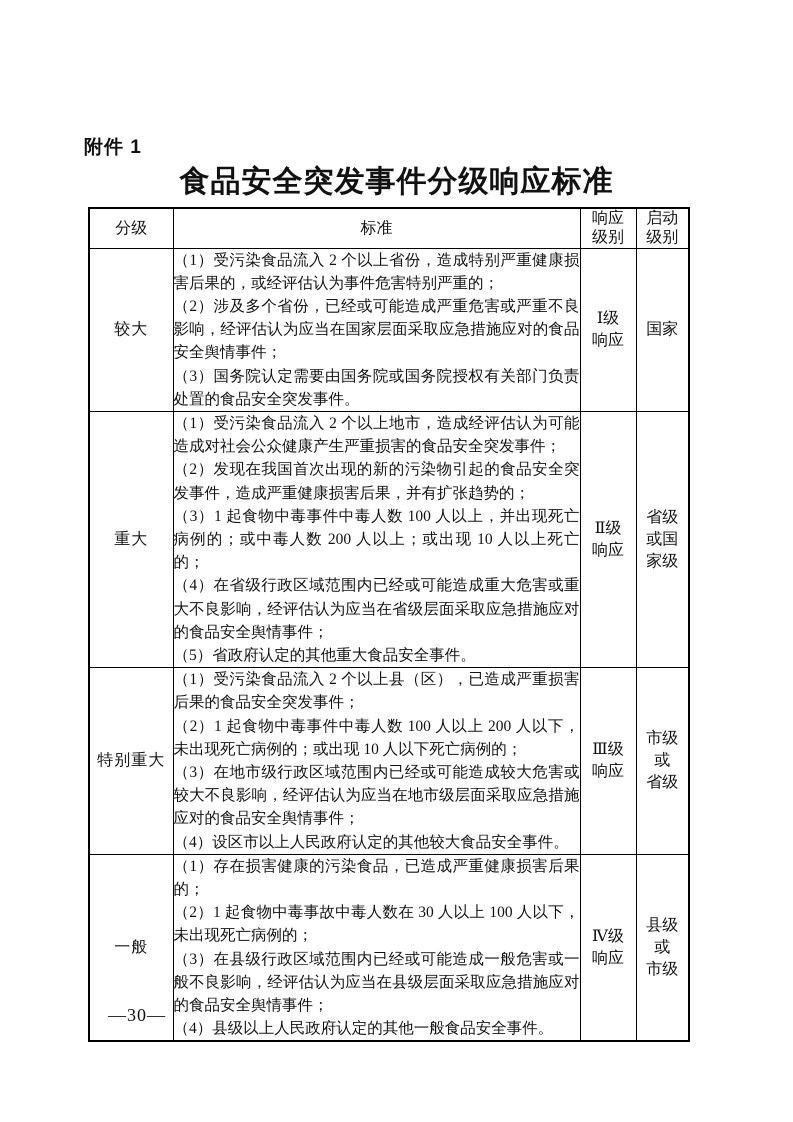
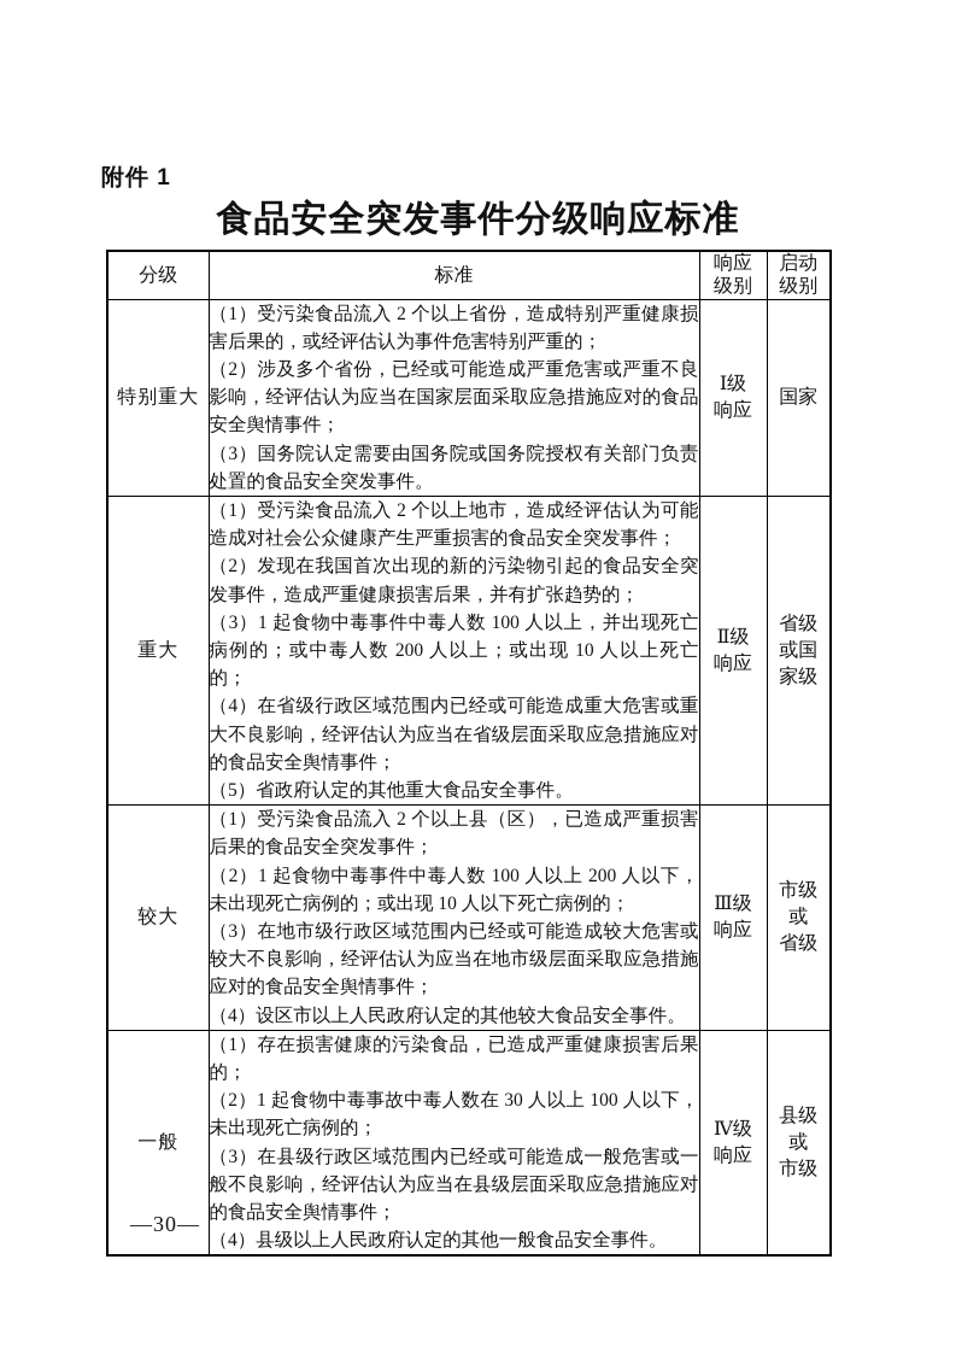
  附件 1
  食品安全突发事件分级响应标准
  分级	标准	响应 级别	启动 级别
- 较大	（1）受污染食品流入 2 个以上省份，造成特别严重健康损害后果的，或经评估认为事件危害特别严重的； （2）涉及多个省份，已经或可能造成严重危害或严重不良影响，经评估认为应当在国家层面采取应急措施应对的食品安全舆情事件； （3）国务院认定需要由国务院或国务院授权有关部门负责处置的食品安全突发事件。	Ⅰ级 响应	国家
+ 特别重大	（1）受污染食品流入 2 个以上省份，造成特别严重健康损害后果的，或经评估认为事件危害特别严重的； （2）涉及多个省份，已经或可能造成严重危害或严重不良影响，经评估认为应当在国家层面采取应急措施应对的食品安全舆情事件； （3）国务院认定需要由国务院或国务院授权有关部门负责处置的食品安全突发事件。	Ⅰ级 响应	国家
  重大	（1）受污染食品流入 2 个以上地市，造成经评估认为可能造成对社会公众健康产生严重损害的食品安全突发事件； （2）发现在我国首次出现的新的污染物引起的食品安全突发事件，造成严重健康损害后果，并有扩张趋势的； （3）1 起食物中毒事件中毒人数 100 人以上，并出现死亡病例的；或中毒人数 200 人以上；或出现 10 人以上死亡的； （4）在省级行政区域范围内已经或可能造成重大危害或重大不良影响，经评估认为应当在省级层面采取应急措施应对的食品安全舆情事件； （5）省政府认定的其他重大食品安全事件。	Ⅱ级 响应	省级 或国 家级
- 特别重大	（1）受污染食品流入 2 个以上县（区），已造成严重损害后果的食品安全突发事件； （2）1 起食物中毒事件中毒人数 100 人以上 200 人以下，未出现死亡病例的；或出现 10 人以下死亡病例的； （3）在地市级行政区域范围内已经或可能造成较大危害或较大不良影响，经评估认为应当在地市级层面采取应急措施应对的食品安全舆情事件； （4）设区市以上人民政府认定的其他较大食品安全事件。	Ⅲ级 响应	市级 或 省级
+ 较大	（1）受污染食品流入 2 个以上县（区），已造成严重损害后果的食品安全突发事件； （2）1 起食物中毒事件中毒人数 100 人以上 200 人以下，未出现死亡病例的；或出现 10 人以下死亡病例的； （3）在地市级行政区域范围内已经或可能造成较大危害或较大不良影响，经评估认为应当在地市级层面采取应急措施应对的食品安全舆情事件； （4）设区市以上人民政府认定的其他较大食品安全事件。	Ⅲ级 响应	市级 或 省级
  一般	（1）存在损害健康的污染食品，已造成严重健康损害后果的； （2）1 起食物中毒事故中毒人数在 30 人以上 100 人以下，未出现死亡病例的； （3）在县级行政区域范围内已经或可能造成一般危害或一般不良影响，经评估认为应当在县级层面采取应急措施应对的食品安全舆情事件； （4）县级以上人民政府认定的其他一般食品安全事件。	Ⅳ级 响应	县级 或 市级
  —30—
